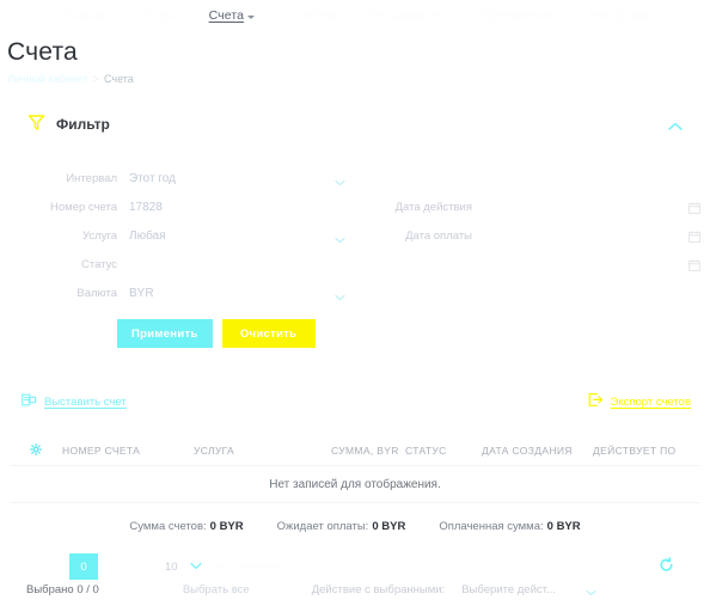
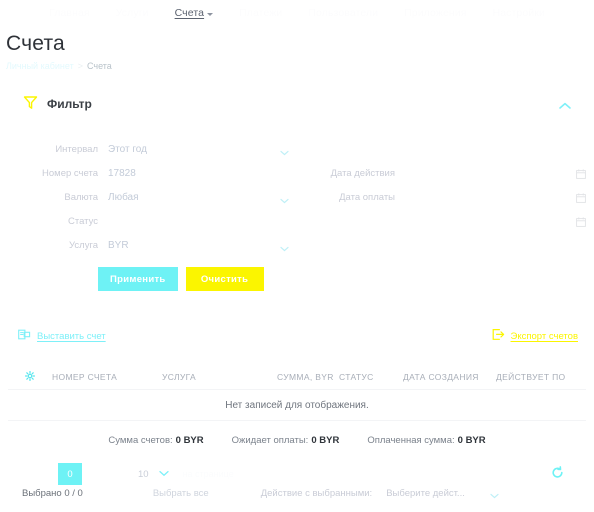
  Счета
  Счета
  Личный кабинет
  Счета
  Фильтр
  Интервал
  Этот год
  Номер счета
  17828
- Услуга
+ Валюта
  Любая
  Статус
- Валюта
+ Услуга
  BYR
  Дата действия
  Дата оплаты
  Применить
  Очистить
  Выставить счет
  Экспорт счетов
  НОМЕР СЧЕТА
  УСЛУГА
  СУММА, BYR
  СТАТУС
  ДАТА СОЗДАНИЯ
  ДЕЙСТВУЕТ ПО
  Нет записей для отображения.
  Сумма счетов: 0 BYR
  Ожидает оплаты: 0 BYR
  Оплаченная сумма: 0 BYR
  0
  10
  Выбрано 0 / 0
  Выбрать все
  Действие с выбранными:
  Выберите дейст...
